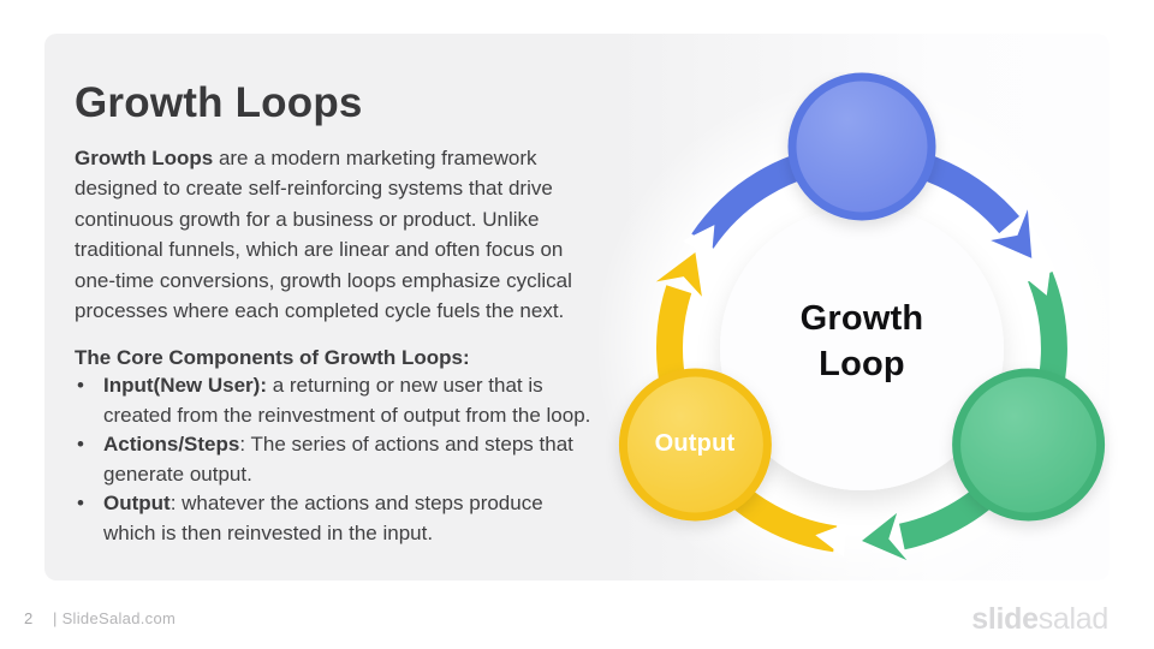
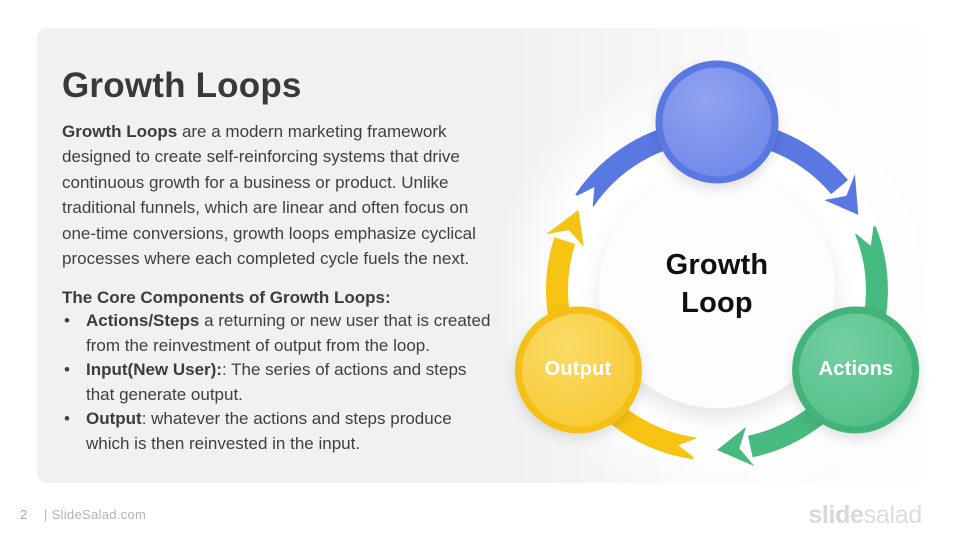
  Growth Loops
  Growth Loops are a modern marketing framework designed to create self-reinforcing systems that drive continuous growth for a business or product. Unlike traditional funnels, which are linear and often focus on one-time conversions, growth loops emphasize cyclical processes where each completed cycle fuels the next.
  The Core Components of Growth Loops:
  •
- Input(New User): a returning or new user that is created from the reinvestment of output from the loop.
+ Actions/Steps a returning or new user that is created from the reinvestment of output from the loop.
  •
- Actions/Steps: The series of actions and steps that generate output.
+ Input(New User):: The series of actions and steps that generate output.
  •
  Output: whatever the actions and steps produce which is then reinvested in the input.
+ Actions
  Output
  Growth
  Loop
  2
  | SlideSalad.com
  slidesalad
